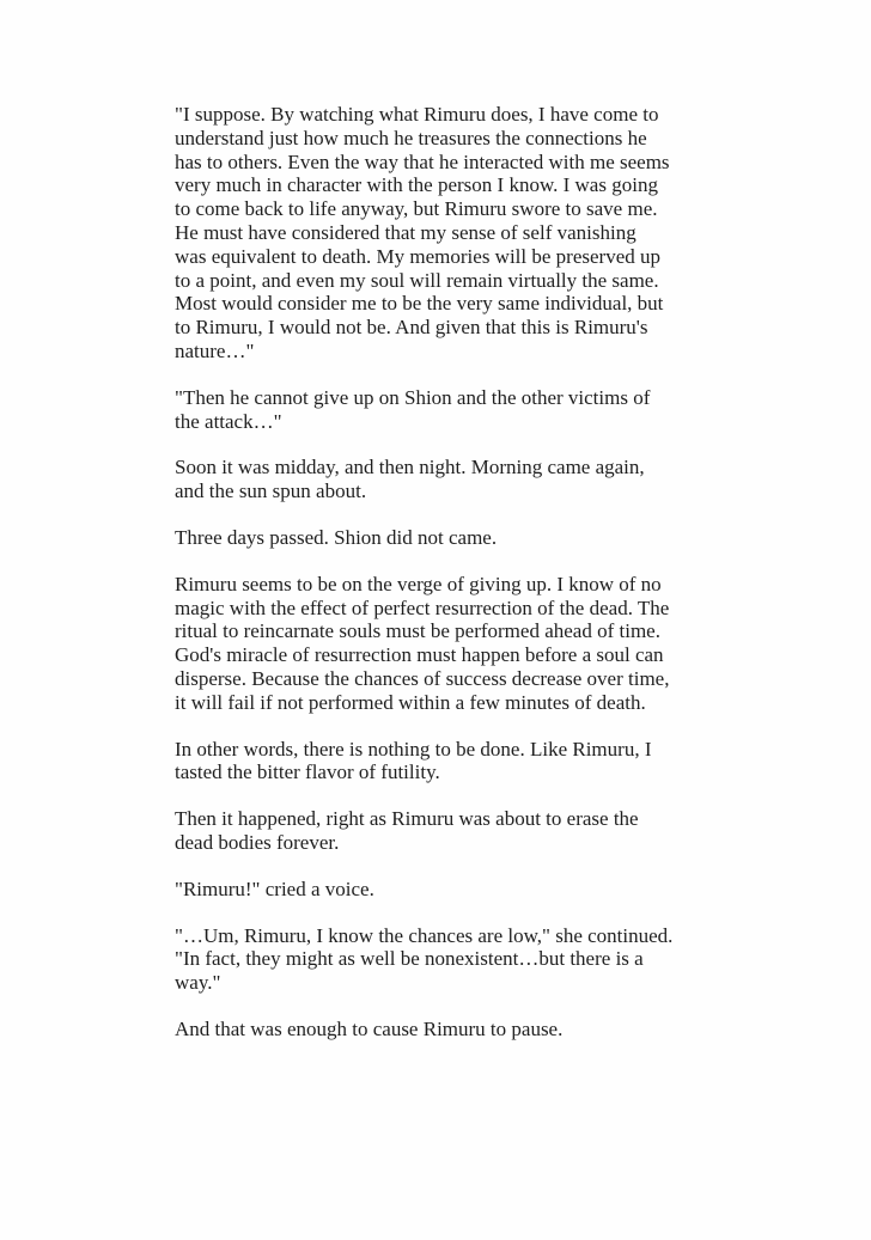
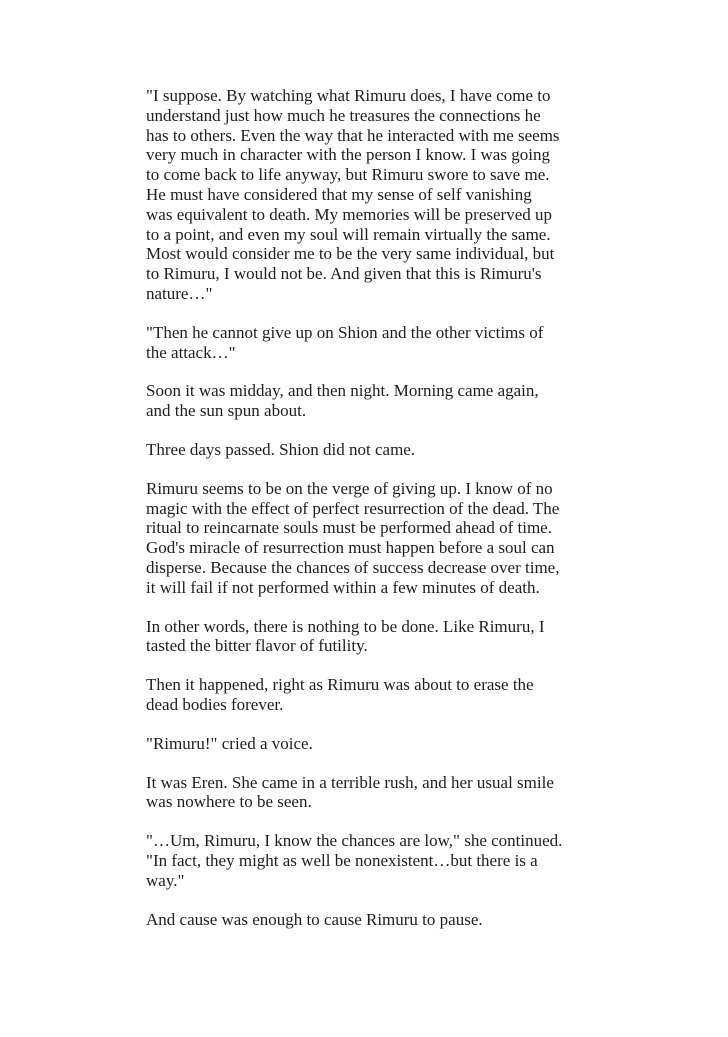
  "I suppose. By watching what Rimuru does, I have come to
  understand just how much he treasures the connections he
  has to others. Even the way that he interacted with me seems
  very much in character with the person I know. I was going
  to come back to life anyway, but Rimuru swore to save me.
  He must have considered that my sense of self vanishing
  was equivalent to death. My memories will be preserved up
  to a point, and even my soul will remain virtually the same.
  Most would consider me to be the very same individual, but
  to Rimuru, I would not be. And given that this is Rimuru's
  nature…"
  "Then he cannot give up on Shion and the other victims of
  the attack…"
  Soon it was midday, and then night. Morning came again,
  and the sun spun about.
  Three days passed. Shion did not came.
  Rimuru seems to be on the verge of giving up. I know of no
  magic with the effect of perfect resurrection of the dead. The
  ritual to reincarnate souls must be performed ahead of time.
  God's miracle of resurrection must happen before a soul can
  disperse. Because the chances of success decrease over time,
  it will fail if not performed within a few minutes of death.
  In other words, there is nothing to be done. Like Rimuru, I
  tasted the bitter flavor of futility.
  Then it happened, right as Rimuru was about to erase the
  dead bodies forever.
  "Rimuru!" cried a voice.
+ It was Eren. She came in a terrible rush, and her usual smile
+ was nowhere to be seen.
  "…Um, Rimuru, I know the chances are low," she continued.
  "In fact, they might as well be nonexistent…but there is a
  way."
- And that was enough to cause Rimuru to pause.
+ And cause was enough to cause Rimuru to pause.
